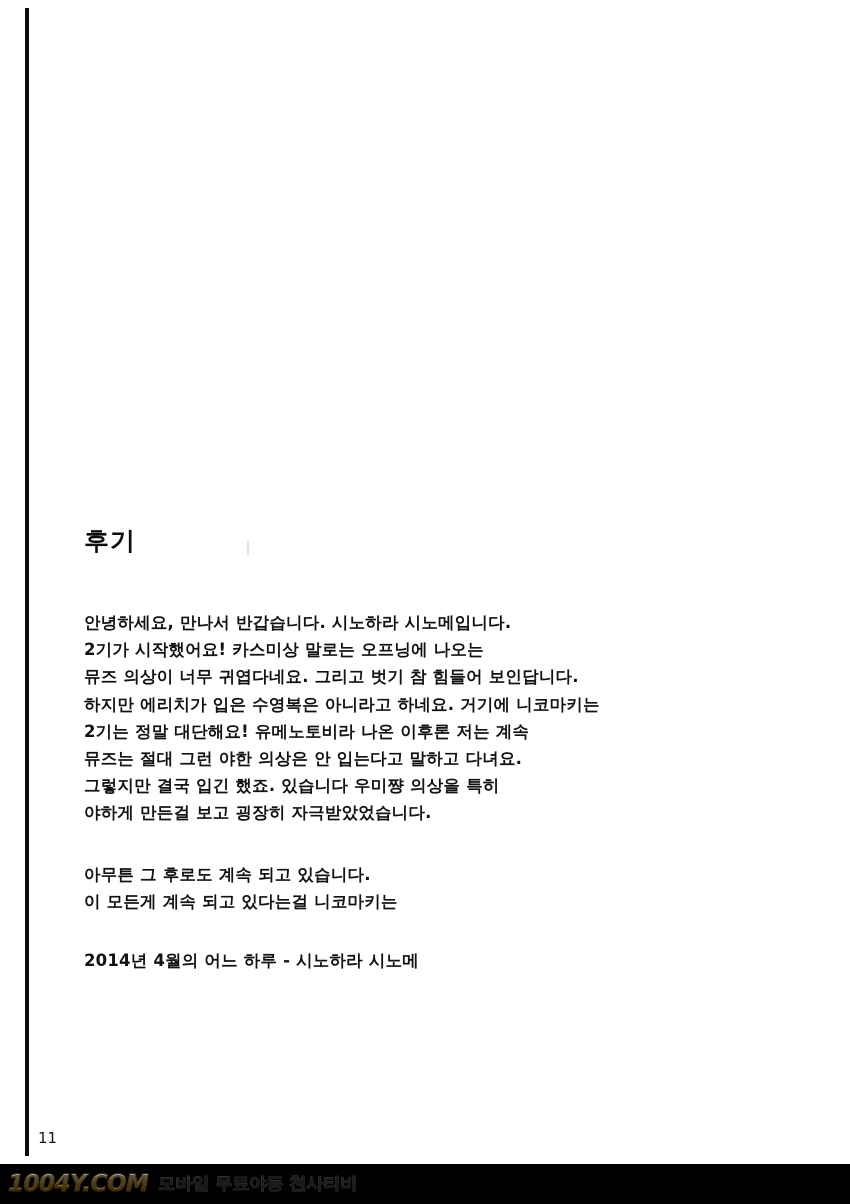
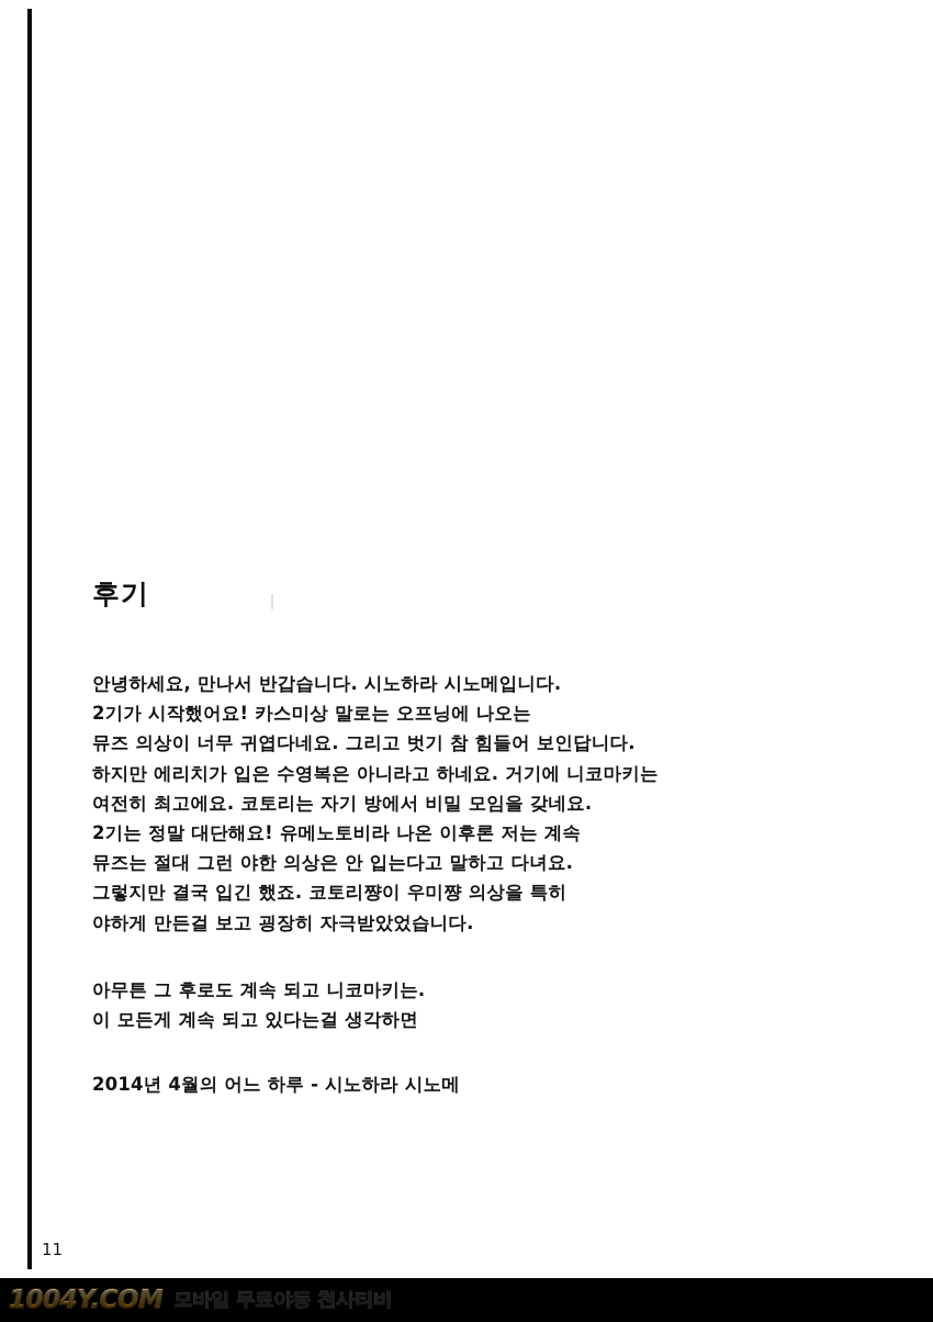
  후기
  안녕하세요, 만나서 반갑습니다. 시노하라 시노메입니다.
  2기가 시작했어요! 카스미상 말로는 오프닝에 나오는
  뮤즈 의상이 너무 귀엽다네요. 그리고 벗기 참 힘들어 보인답니다.
  하지만 에리치가 입은 수영복은 아니라고 하네요. 거기에 니코마키는
+ 여전히 최고에요. 코토리는 자기 방에서 비밀 모임을 갖네요.
  2기는 정말 대단해요! 유메노토비라 나온 이후론 저는 계속
  뮤즈는 절대 그런 야한 의상은 안 입는다고 말하고 다녀요.
- 그렇지만 결국 입긴 했죠. 있습니다 우미쨩 의상을 특히
+ 그렇지만 결국 입긴 했죠. 코토리쨩이 우미쨩 의상을 특히
  야하게 만든걸 보고 굉장히 자극받았었습니다.
- 아무튼 그 후로도 계속 되고 있습니다.
+ 아무튼 그 후로도 계속 되고 니코마키는.
- 이 모든게 계속 되고 있다는걸 니코마키는
+ 이 모든게 계속 되고 있다는걸 생각하면
  2014년 4월의 어느 하루 - 시노하라 시노메
  11
  1004Y.COM
  모바일 무료야동 천사티비
